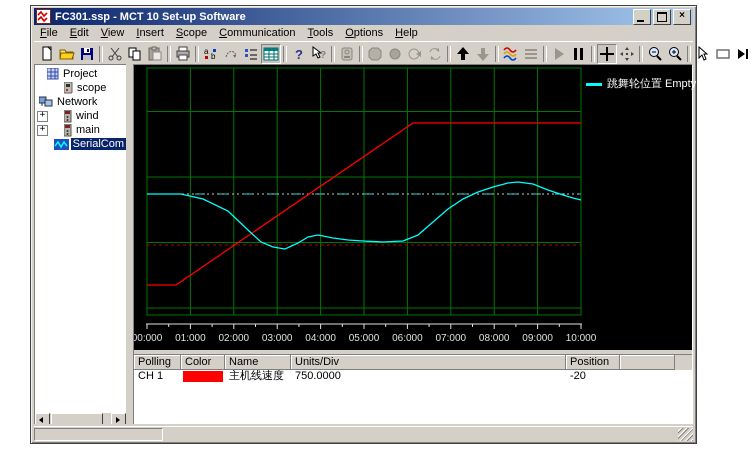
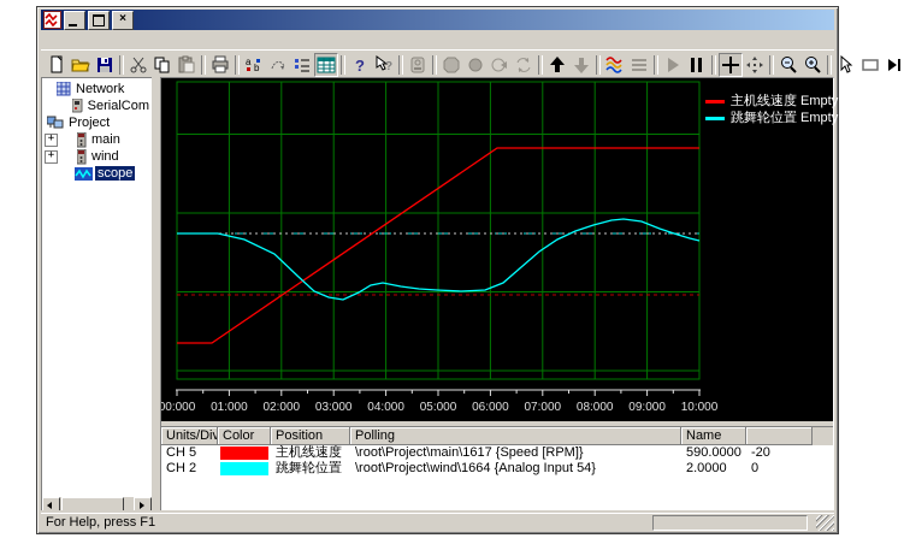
- FC301.ssp - MCT 10 Set-up Software
  ×
- File
- Edit
- View
- Insert
- Scope
- Communication
- Tools
- Options
- Help
  a
  b
  ?
  ?
- Project
+ Network
- scope
+ SerialCom
- Network
+ Project
  +
- wind
+ main
  +
- main
+ wind
- SerialCom
+ scope
  00:000
  01:000
  02:000
  03:000
  04:000
  05:000
  06:000
  07:000
  08:000
  09:000
  10:000
+ 主机线速度 Empty
  跳舞轮位置 Empty
- Polling
+ Units/Div
  Color
- Name
+ Position
- Units/Div
+ Polling
- Position
+ Name
- CH 1
+ CH 5
  主机线速度
+ \root\Project\main\1617 {Speed [RPM]}
- 750.0000
+ 590.0000
  -20
+ CH 2
+ 跳舞轮位置
+ \root\Project\wind\1664 {Analog Input 54}
+ 2.0000
+ 0
+ For Help, press F1
